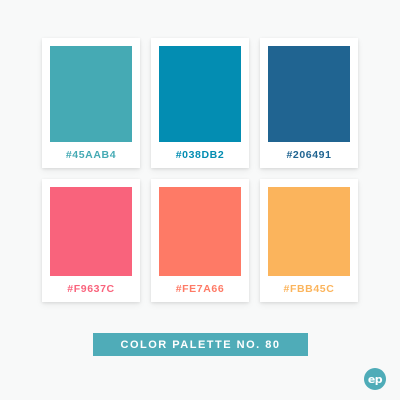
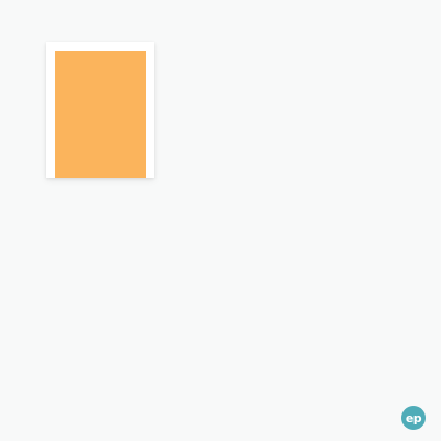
- #45AAB4
- #038DB2
- #206491
- #F9637C
- #FE7A66
- #FBB45C
- COLOR PALETTE NO. 80
  ep
